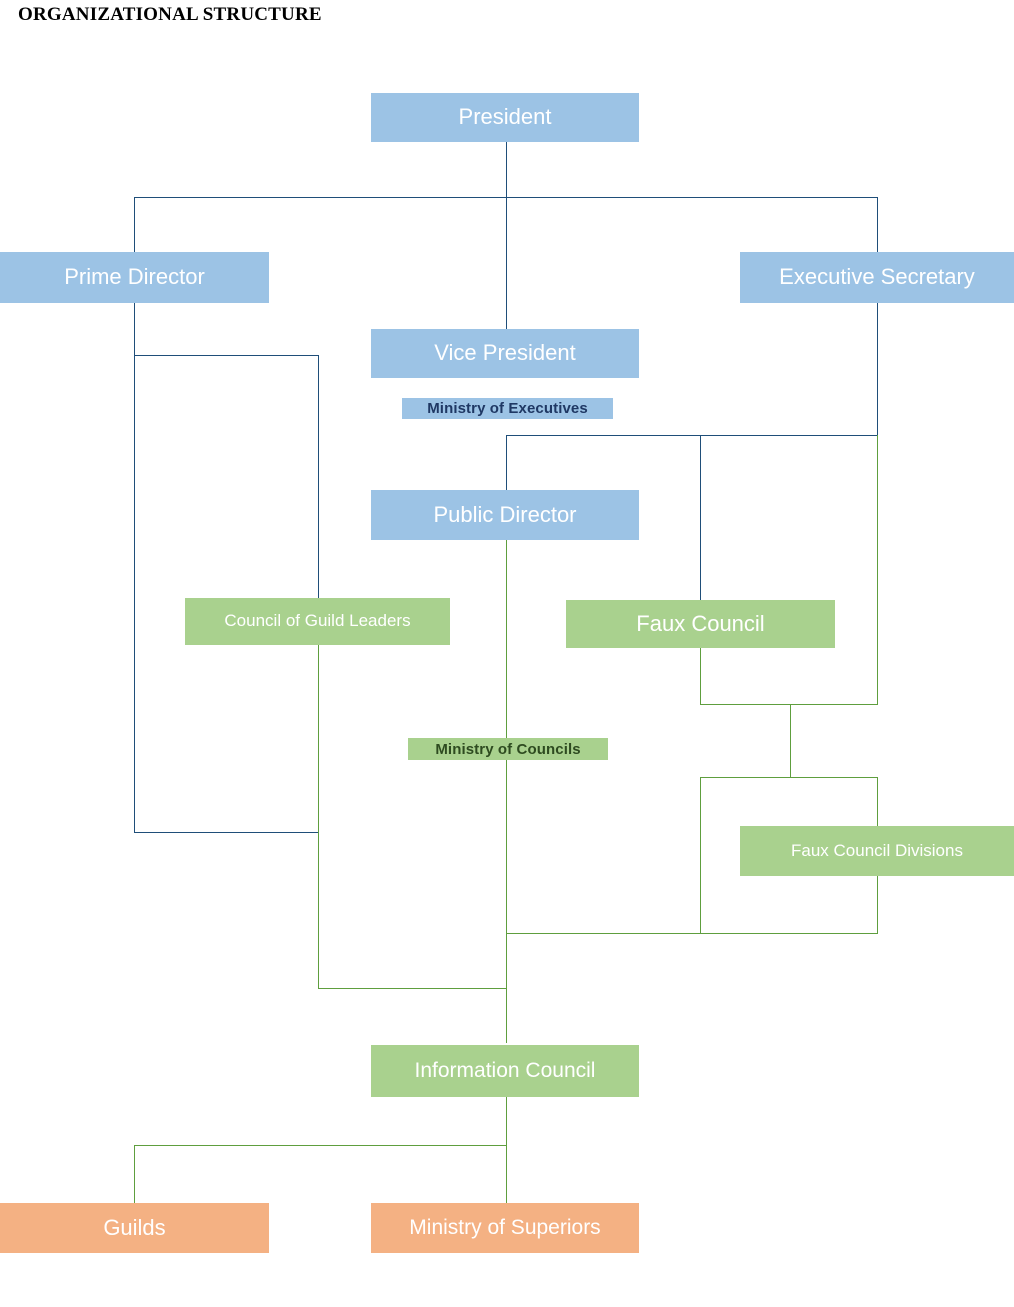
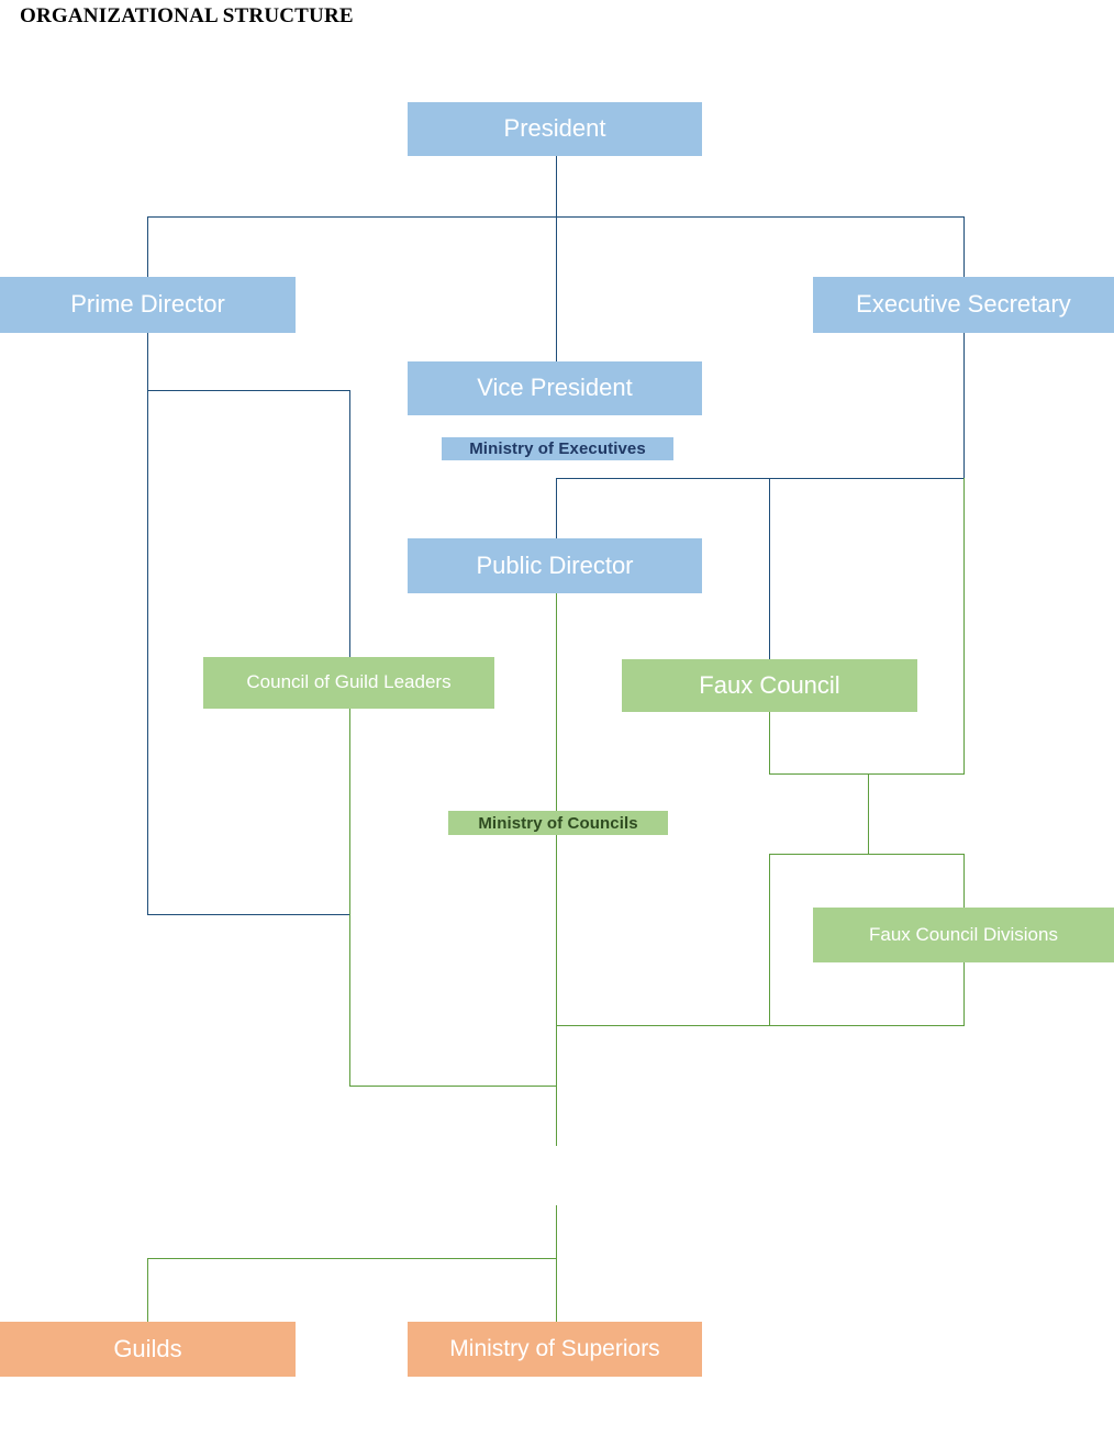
  ORGANIZATIONAL STRUCTURE
  President
  Prime Director
  Executive Secretary
  Vice President
  Ministry of Executives
  Public Director
  Council of Guild Leaders
  Faux Council
  Ministry of Councils
  Faux Council Divisions
- Information Council
  Guilds
  Ministry of Superiors
